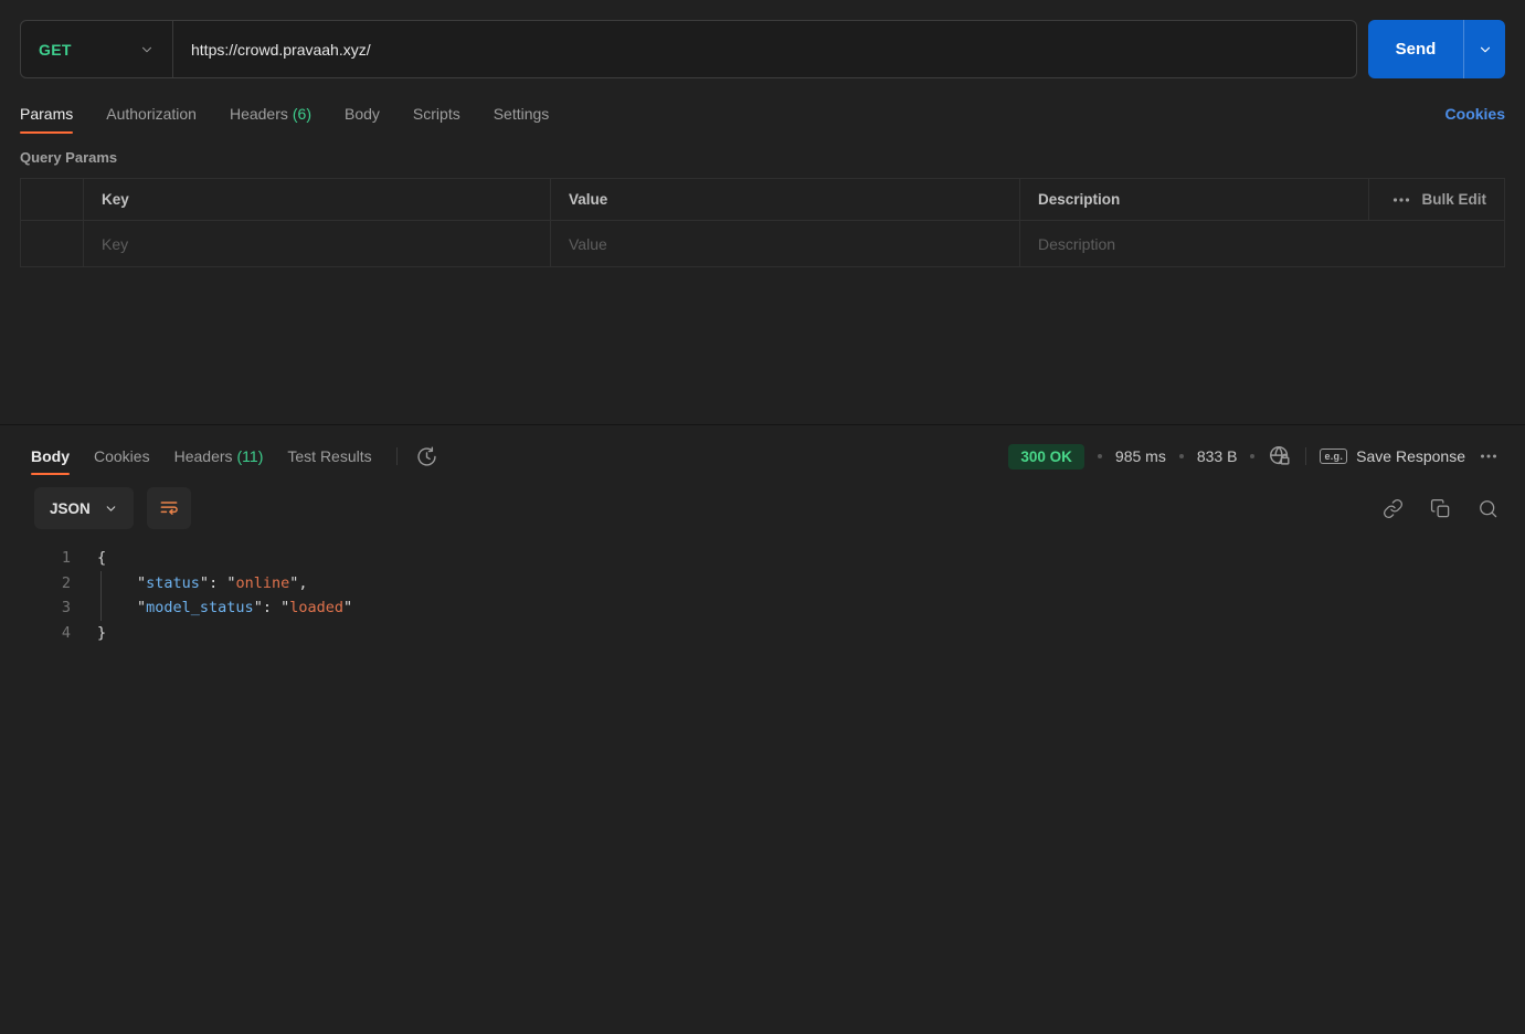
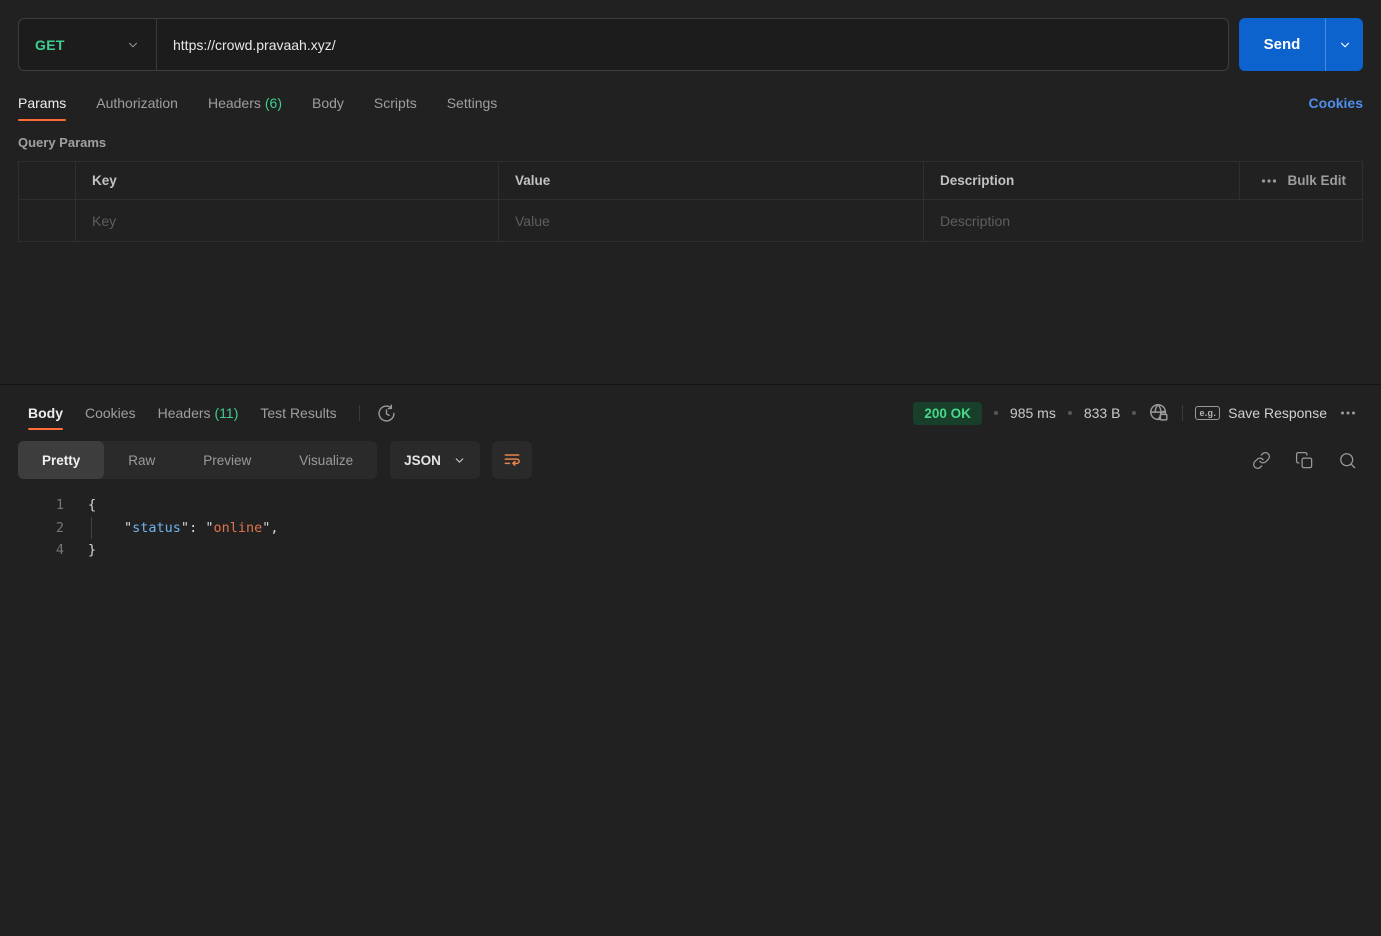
  GET
  https://crowd.pravaah.xyz/
  Send
  Params
  Authorization
  Headers
  (6)
  Body
  Scripts
  Settings
  Cookies
  Query Params
  Key
  Value
  Description
  Bulk Edit
  Key
  Value
  Description
  Body
  Cookies
  Headers
  (11)
  Test Results
- 300 OK
+ 200 OK
  985 ms
  833 B
  e.g.
  Save Response
+ Pretty
+ Raw
+ Preview
+ Visualize
  JSON
  1
  {
  2
  "status": "online",
- 3
- "model_status": "loaded"
  4
  }
